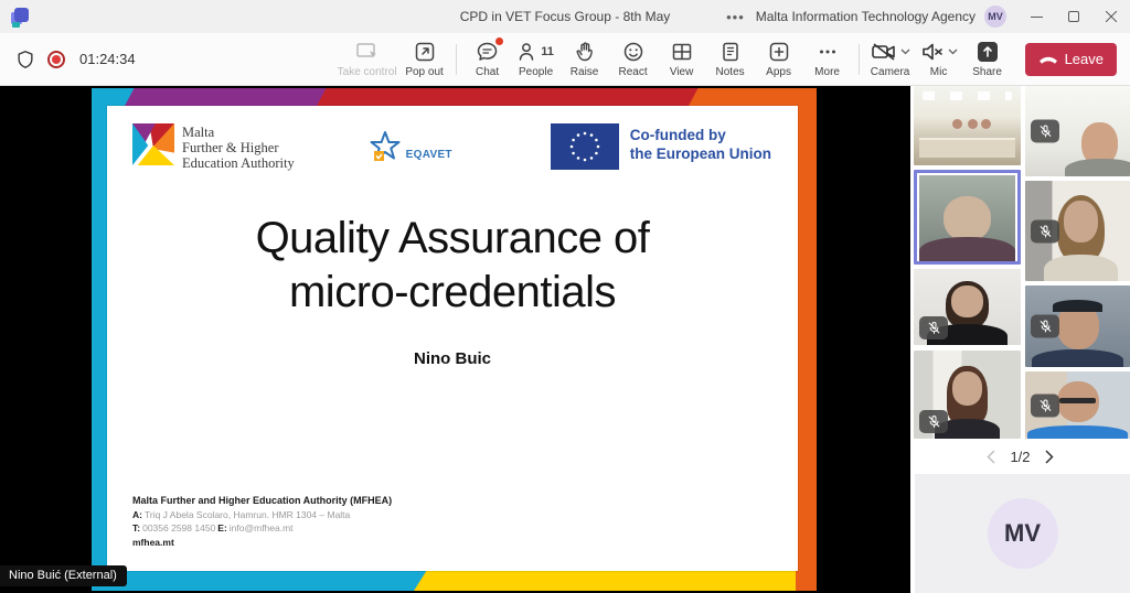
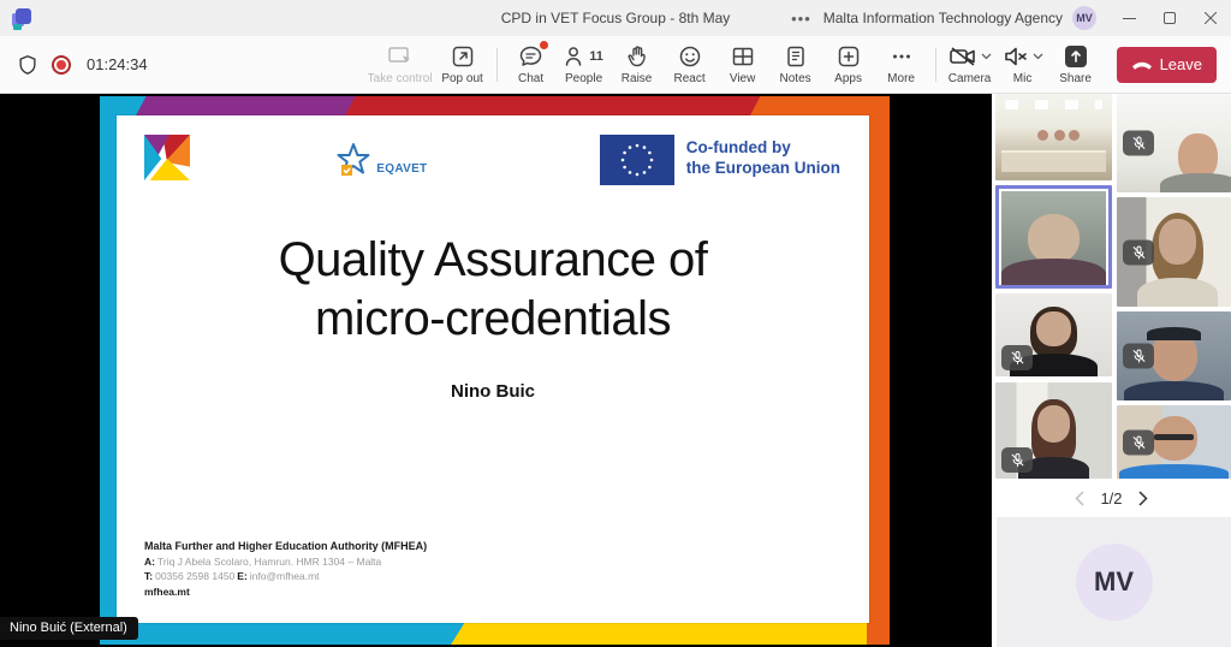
  CPD in VET Focus Group - 8th May
  •••
  Malta Information Technology Agency
  MV
  01:24:34
  Take control
  Pop out
  Chat
  11
  People
  Raise
  React
  View
  Notes
  Apps
  More
  Camera
  Mic
  Share
  Leave
- Malta
- Further & Higher
- Education Authority
  EQAVET
  Co-funded by
  the European Union
  Quality Assurance of
  micro-credentials
  Nino Buic
  Malta Further and Higher Education Authority (MFHEA)
  A: Triq J Abela Scolaro, Hamrun. HMR 1304 – Malta
  T: 00356 2598 1450 E: info@mfhea.mt
  mfhea.mt
  Nino Buić (External)
  1/2
  MV
